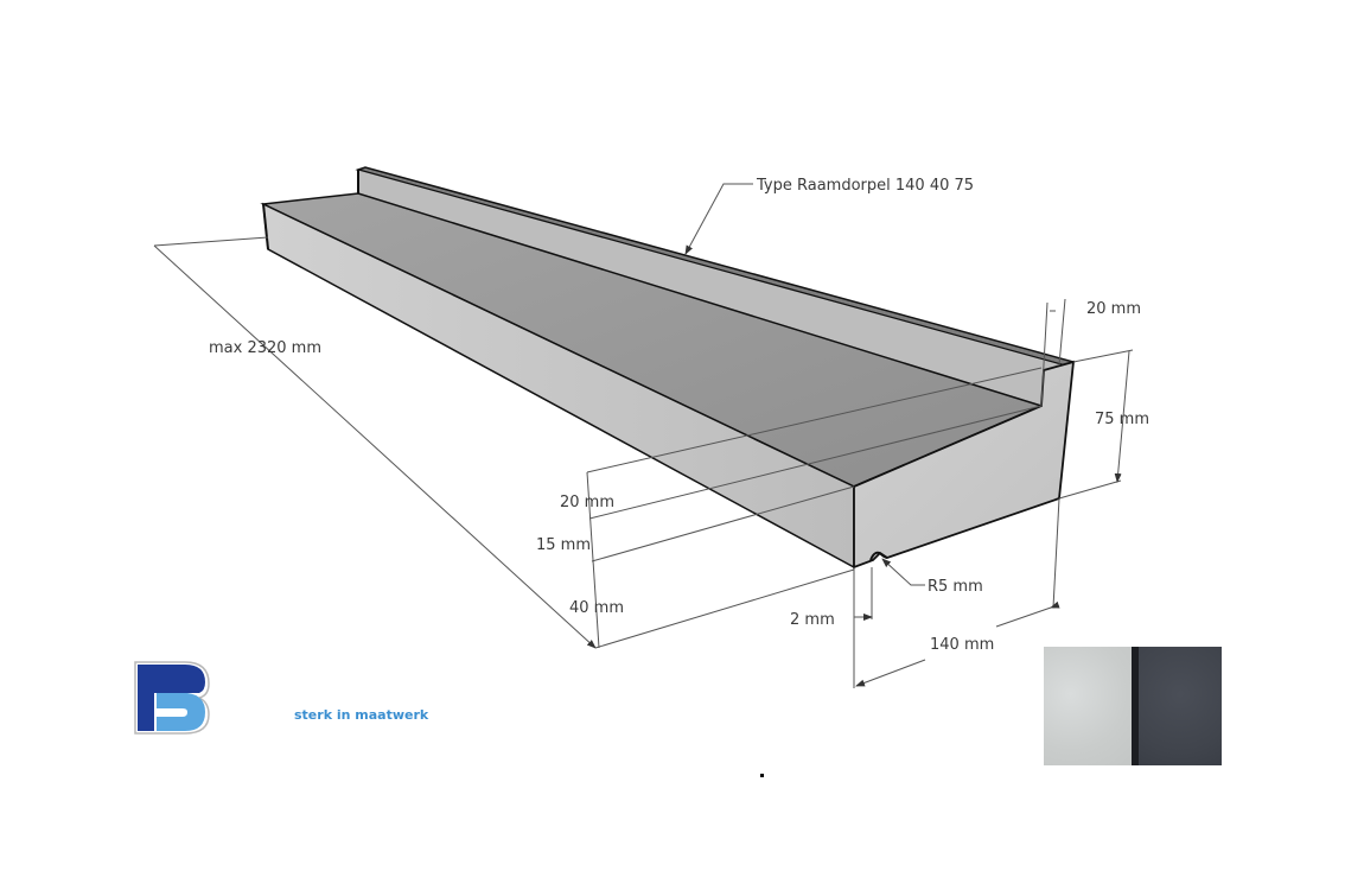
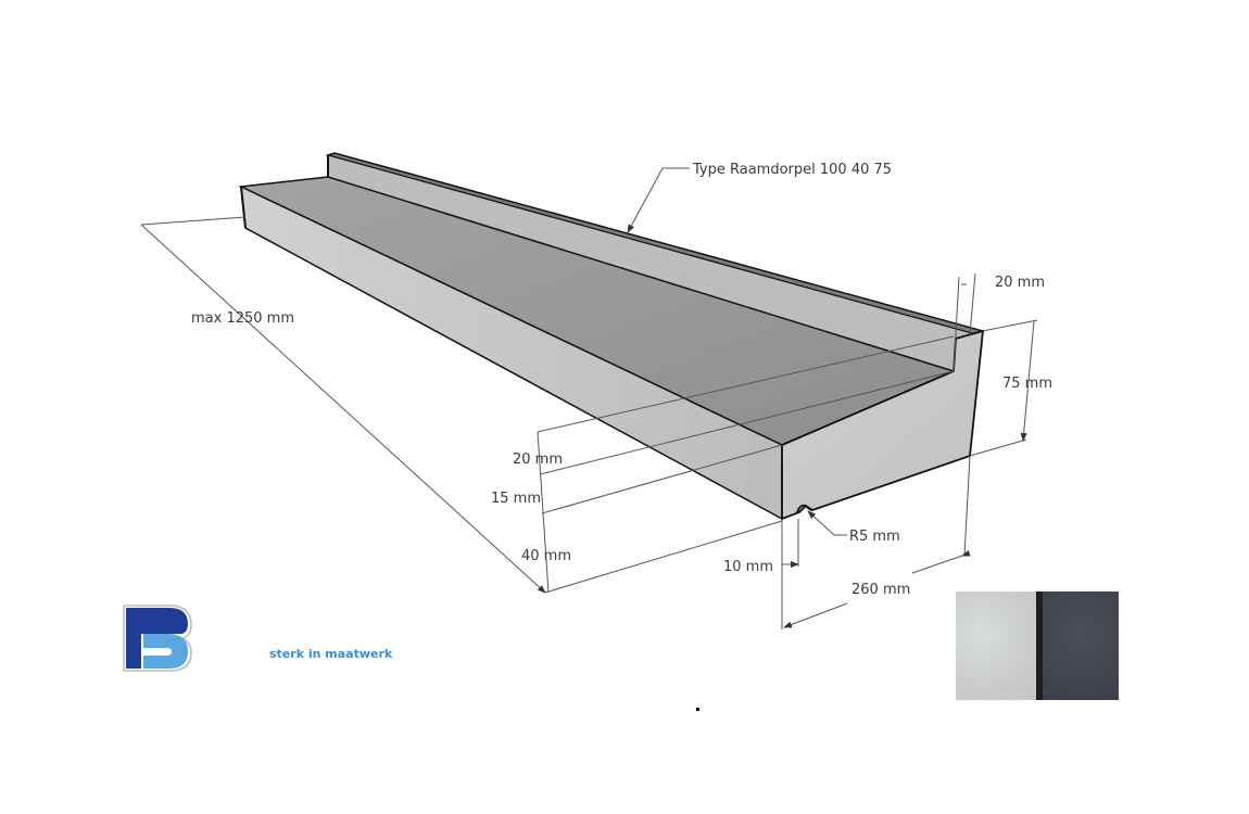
- Type Raamdorpel 140 40 75
+ Type Raamdorpel 100 40 75
- max 2320 mm
+ max 1250 mm
  20 mm
  75 mm
  20 mm
  15 mm
  40 mm
- 2 mm
+ 10 mm
  R5 mm
- 140 mm
+ 260 mm
  sterk in maatwerk
